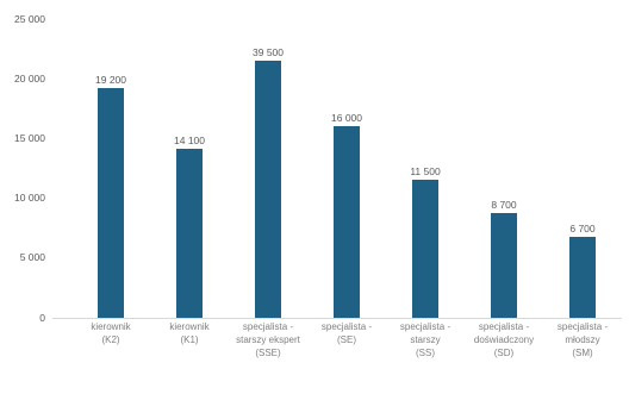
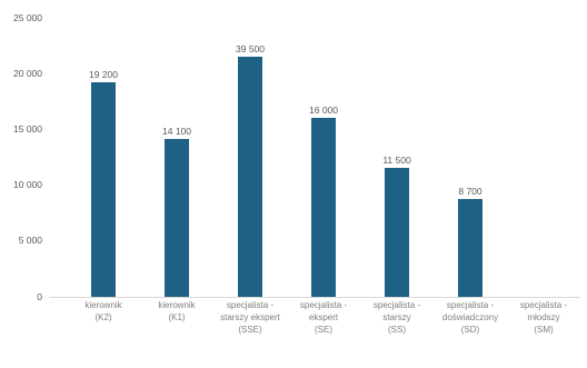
  25 000
  20 000
  15 000
  10 000
  5 000
  0
  19 200
  14 100
  39 500
  16 000
  11 500
  8 700
- 6 700
  kierownik
  (K2)
  kierownik
  (K1)
  specjalista -
  starszy ekspert
  (SSE)
  specjalista -
+ ekspert
  (SE)
  specjalista -
  starszy
  (SS)
  specjalista -
  doświadczony
  (SD)
  specjalista -
  młodszy
  (SM)
